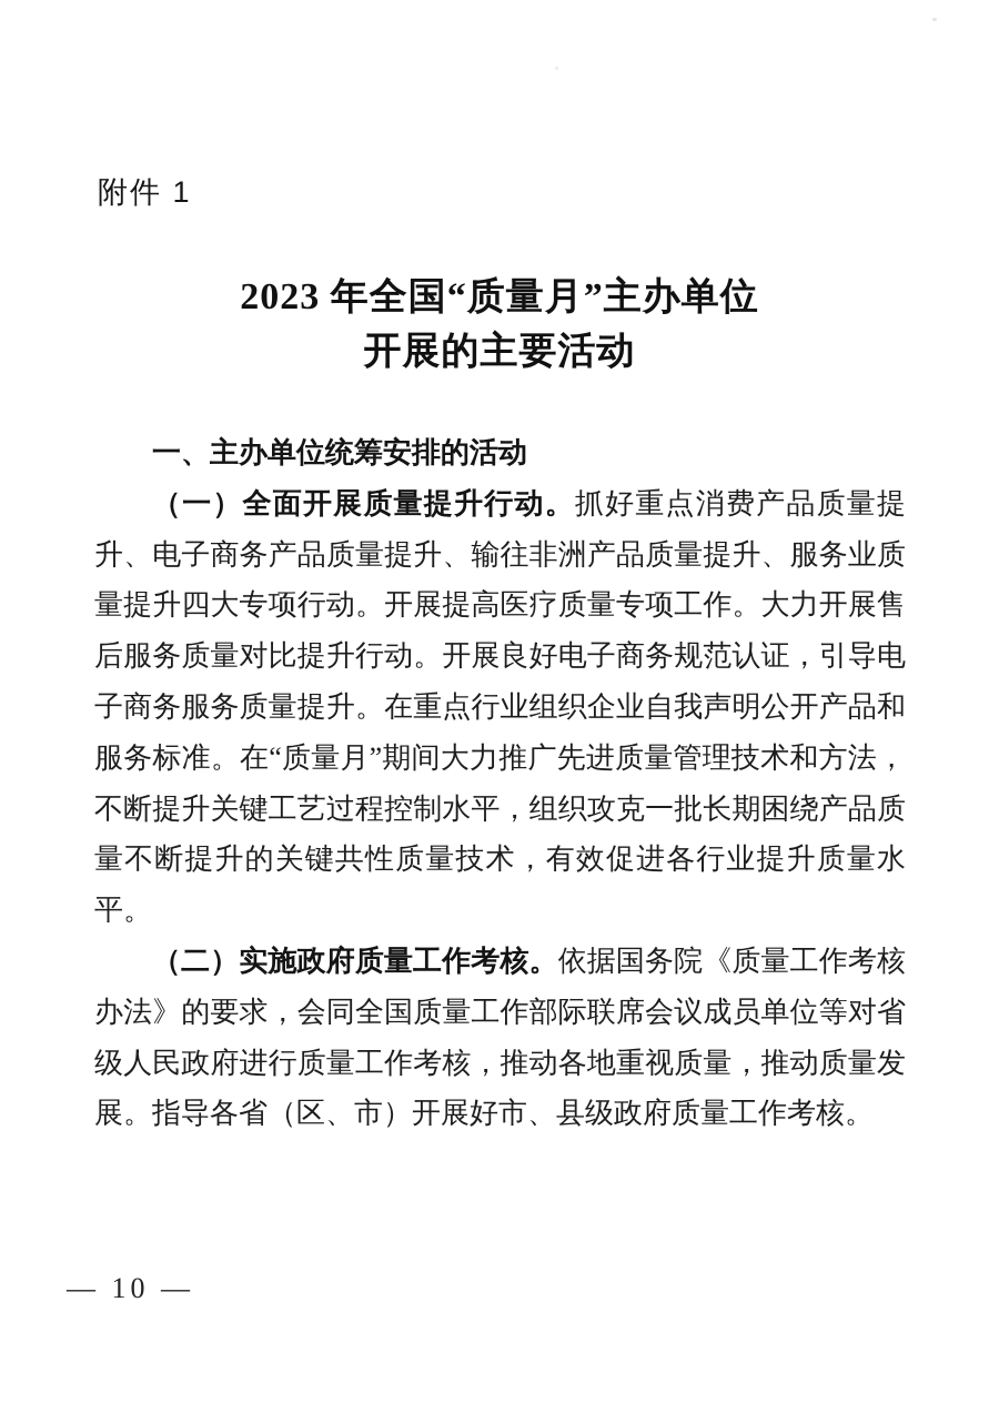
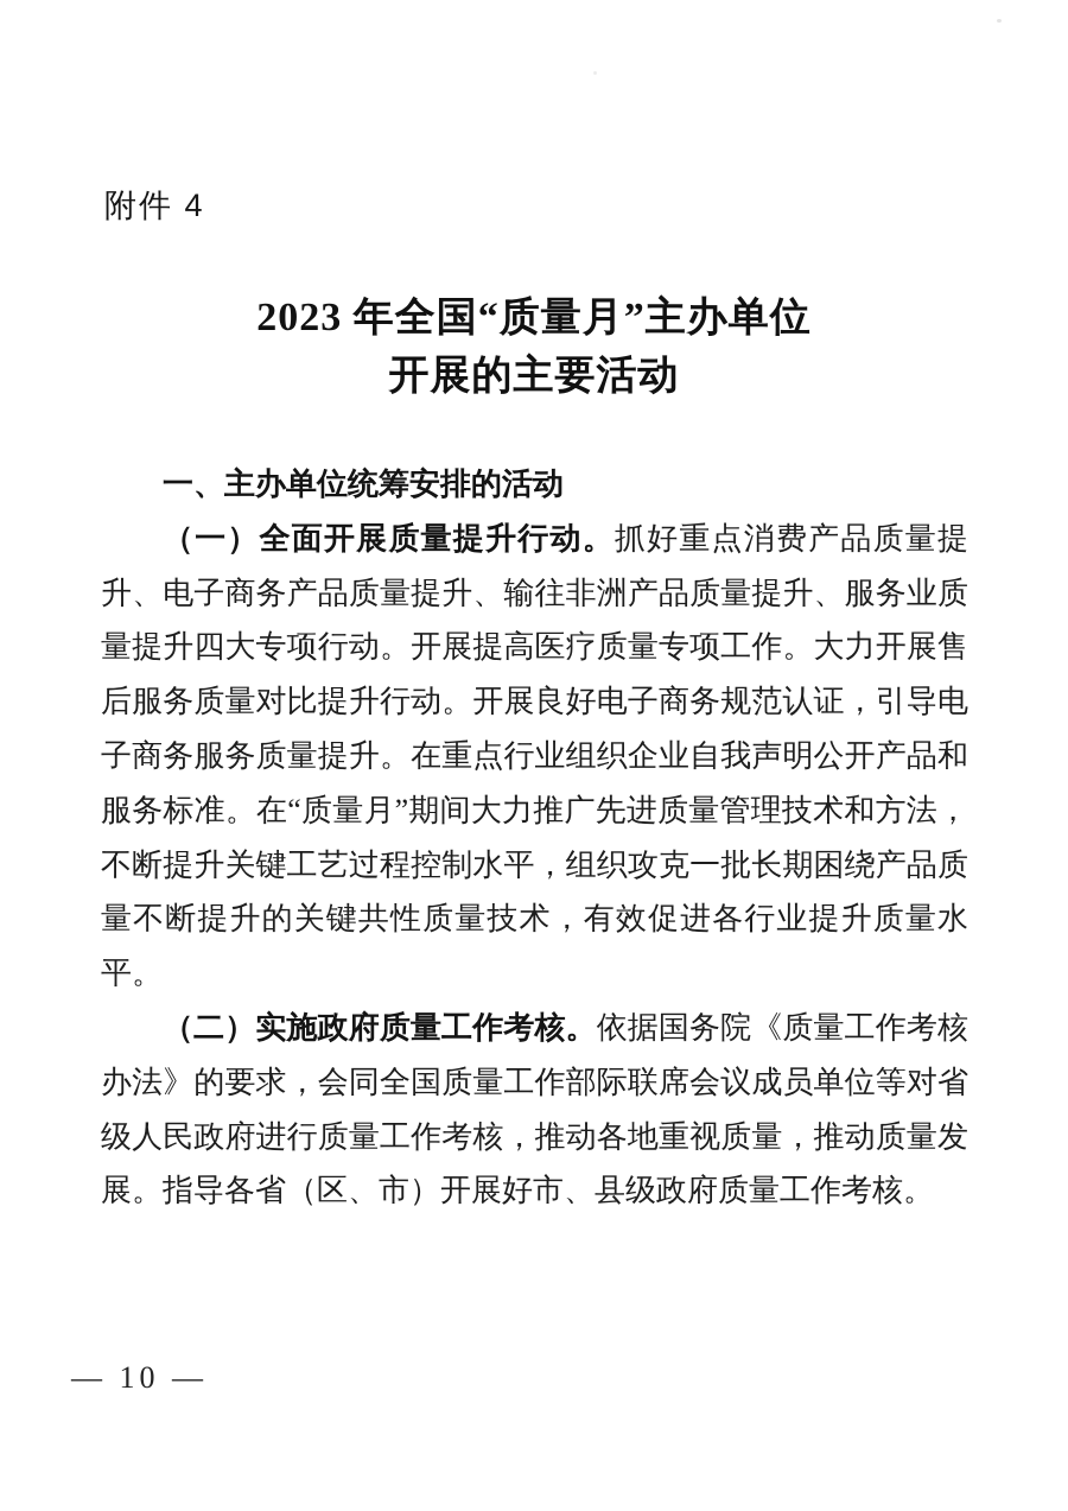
- 附件 1
+ 附件 4
  2023 年全国“质量月”主办单位
  开展的主要活动
  一、主办单位统筹安排的活动
  （一）全面开展质量提升行动。抓好重点消费产品质量提升、电子商务产品质量提升、输往非洲产品质量提升、服务业质量提升四大专项行动。开展提高医疗质量专项工作。大力开展售后服务质量对比提升行动。开展良好电子商务规范认证，引导电子商务服务质量提升。在重点行业组织企业自我声明公开产品和服务标准。在“质量月”期间大力推广先进质量管理技术和方法，不断提升关键工艺过程控制水平，组织攻克一批长期困绕产品质量不断提升的关键共性质量技术，有效促进各行业提升质量水平。
  （二）实施政府质量工作考核。依据国务院《质量工作考核办法》的要求，会同全国质量工作部际联席会议成员单位等对省级人民政府进行质量工作考核，推动各地重视质量，推动质量发展。指导各省（区、市）开展好市、县级政府质量工作考核。
  — 10 —
